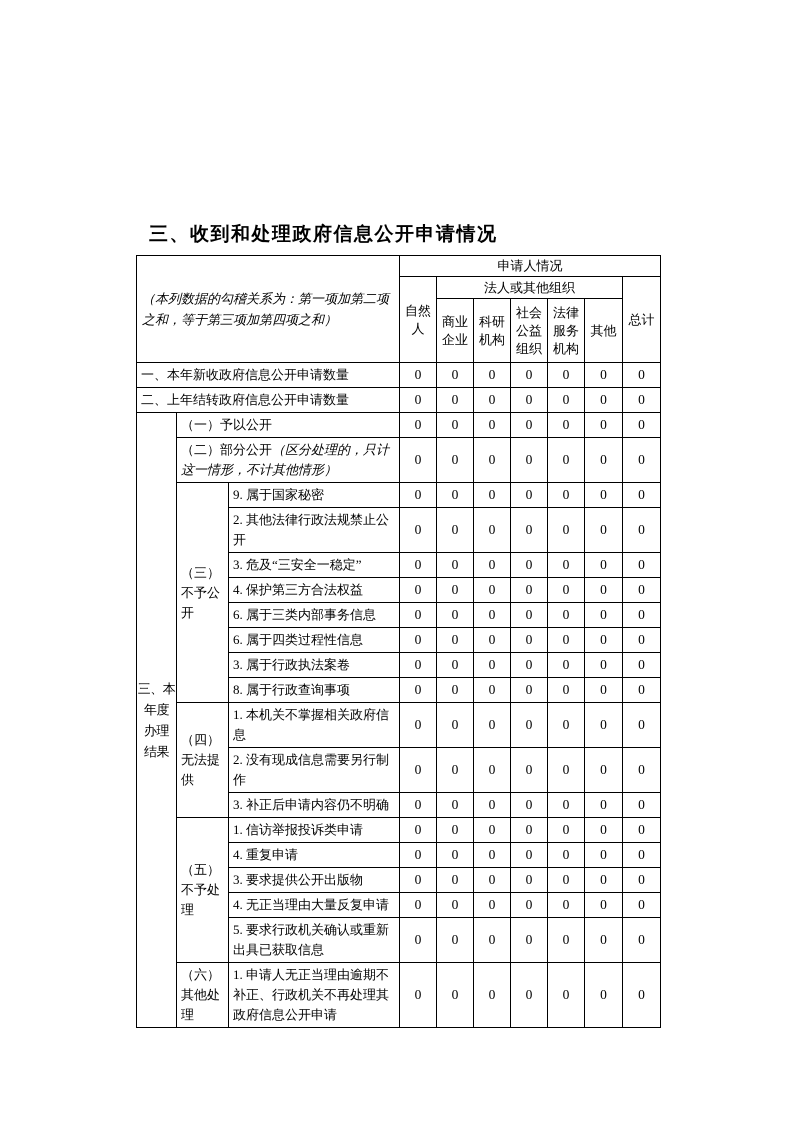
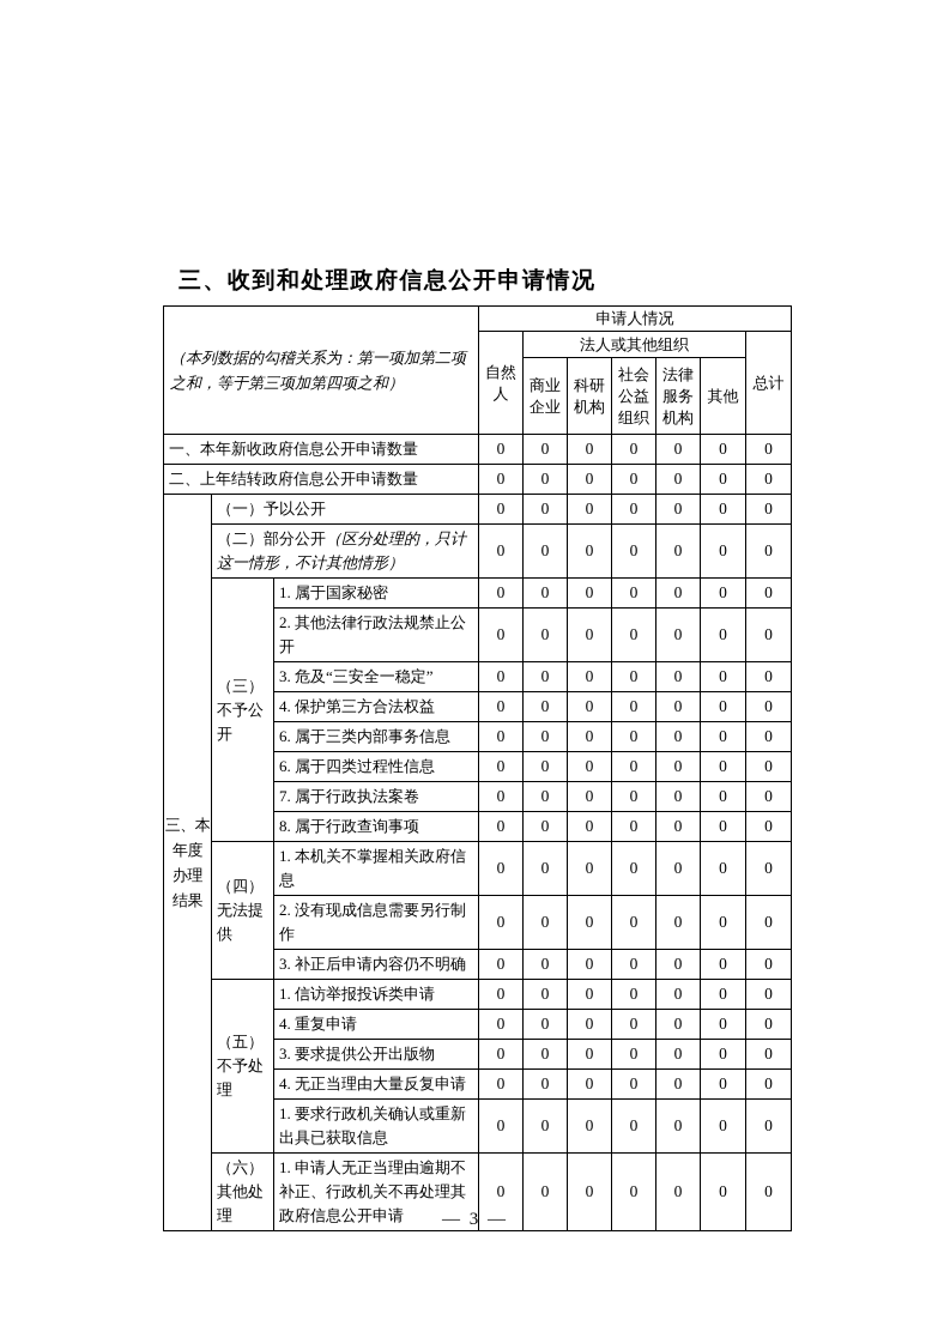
  三、收到和处理政府信息公开申请情况
  （本列数据的勾稽关系为：第一项加第二项之和，等于第三项加第四项之和）	申请人情况
  自然人	法人或其他组织	总计
  商业企业	科研机构	社会公益组织	法律服务机构	其他
  一、本年新收政府信息公开申请数量	0	0	0	0	0	0	0
  二、上年结转政府信息公开申请数量	0	0	0	0	0	0	0
  三、本 年度 办理 结果	（一）予以公开	0	0	0	0	0	0	0
  （二）部分公开（区分处理的，只计这一情形，不计其他情形）	0	0	0	0	0	0	0
- （三）不予公开	9. 属于国家秘密	0	0	0	0	0	0	0
+ （三）不予公开	1. 属于国家秘密	0	0	0	0	0	0	0
  2. 其他法律行政法规禁止公开	0	0	0	0	0	0	0
  3. 危及“三安全一稳定”	0	0	0	0	0	0	0
  4. 保护第三方合法权益	0	0	0	0	0	0	0
  6. 属于三类内部事务信息	0	0	0	0	0	0	0
  6. 属于四类过程性信息	0	0	0	0	0	0	0
- 3. 属于行政执法案卷	0	0	0	0	0	0	0
+ 7. 属于行政执法案卷	0	0	0	0	0	0	0
  8. 属于行政查询事项	0	0	0	0	0	0	0
  （四）无法提供	1. 本机关不掌握相关政府信息	0	0	0	0	0	0	0
  2. 没有现成信息需要另行制作	0	0	0	0	0	0	0
  3. 补正后申请内容仍不明确	0	0	0	0	0	0	0
  （五）不予处理	1. 信访举报投诉类申请	0	0	0	0	0	0	0
  4. 重复申请	0	0	0	0	0	0	0
  3. 要求提供公开出版物	0	0	0	0	0	0	0
  4. 无正当理由大量反复申请	0	0	0	0	0	0	0
- 5. 要求行政机关确认或重新出具已获取信息	0	0	0	0	0	0	0
+ 1. 要求行政机关确认或重新出具已获取信息	0	0	0	0	0	0	0
  （六）其他处理	1. 申请人无正当理由逾期不补正、行政机关不再处理其政府信息公开申请	0	0	0	0	0	0	0
+ — 3 —
